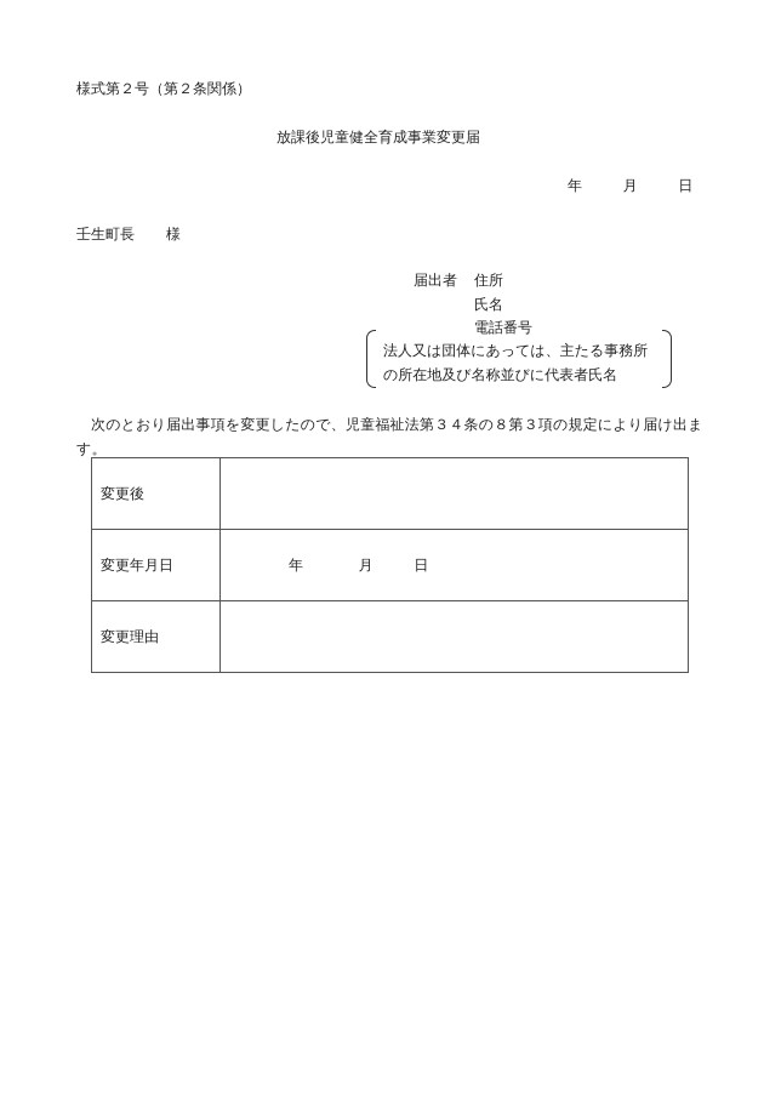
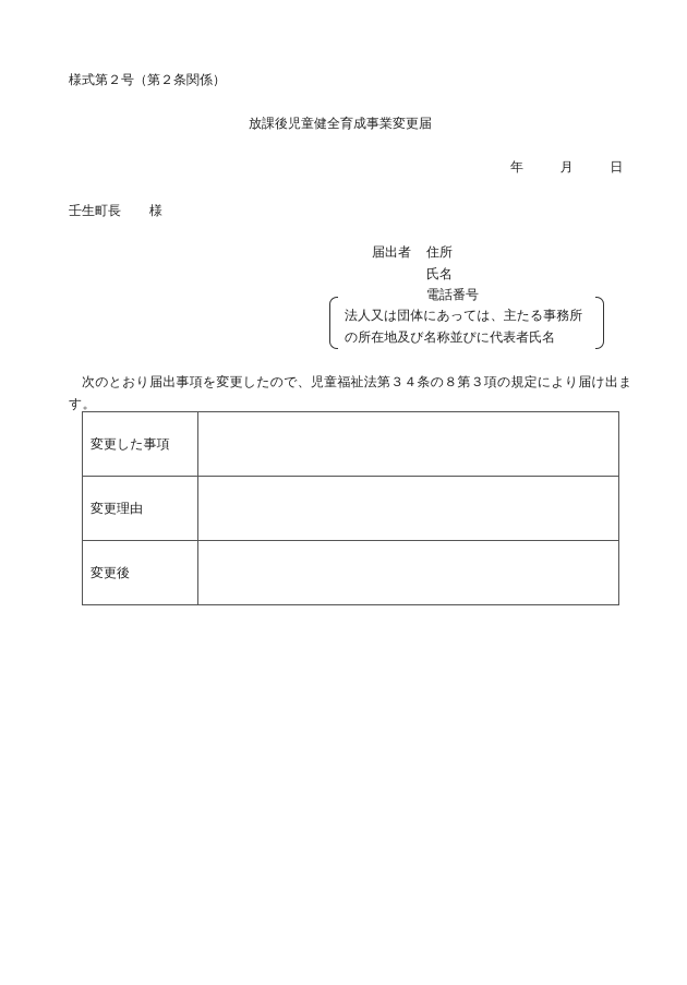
  様式第２号（第２条関係）
  放課後児童健全育成事業変更届
  年 月 日
  壬生町長 様
  届出者
  住所
  氏名
  電話番号
  法人又は団体にあっては、主たる事務所
  の所在地及び名称並びに代表者氏名
  次のとおり届出事項を変更したので、児童福祉法第３４条の８第３項の規定により届け出ます。
+ 変更した事項
- 変更後
+ 変更理由
- 変更年月日	年 月 日
- 変更理由
+ 変更後
